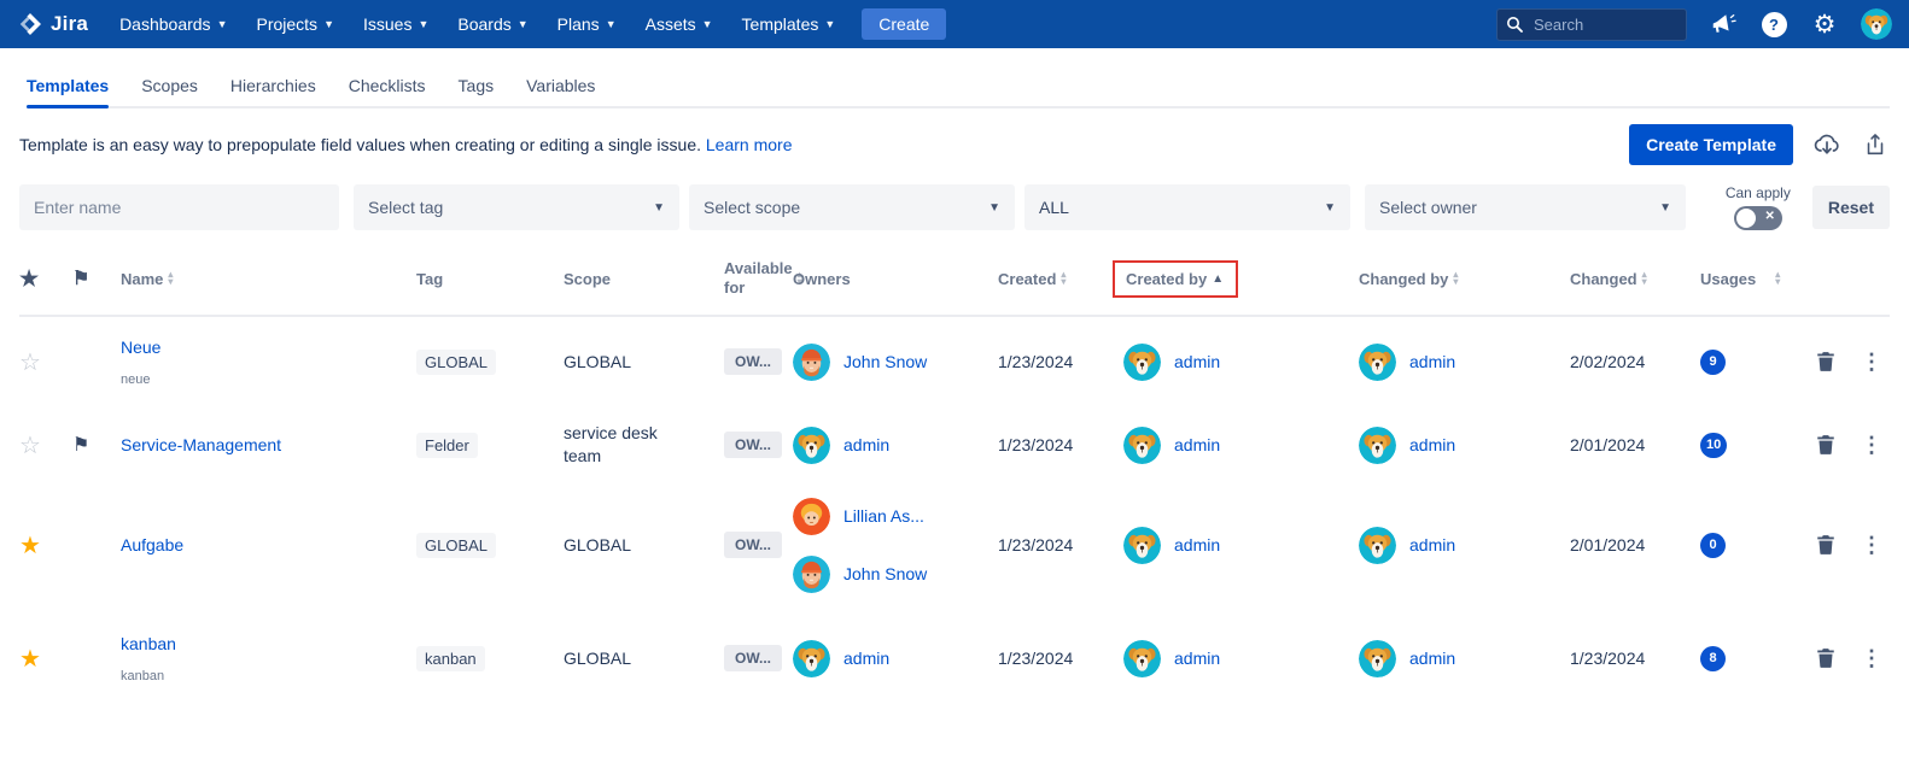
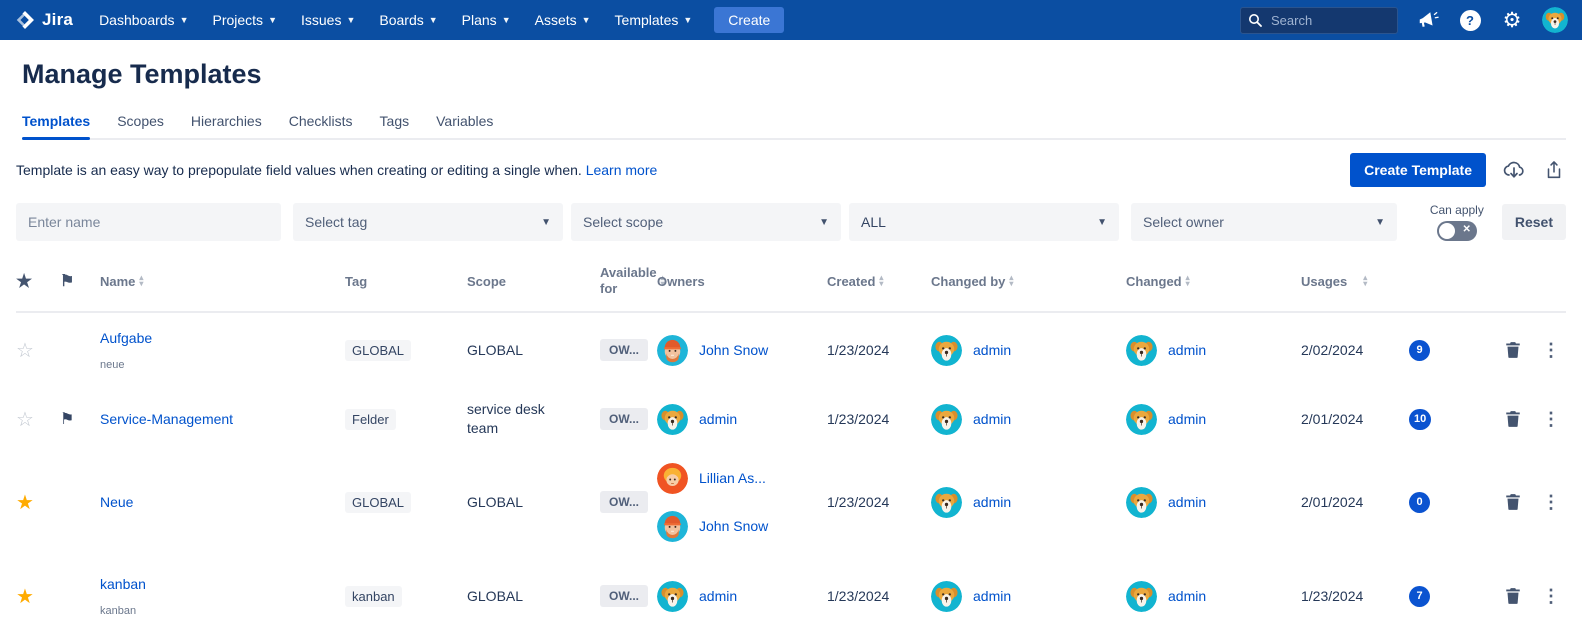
  Jira
  Dashboards
  ▼
  Projects
  ▼
  Issues
  ▼
  Boards
  ▼
  Plans
  ▼
  Assets
  ▼
  Templates
  ▼
  Create
  Search
  ?
  ⚙
+ Manage Templates
  Templates
  Scopes
  Hierarchies
  Checklists
  Tags
  Variables
- Template is an easy way to prepopulate field values when creating or editing a single issue. Learn more
+ Template is an easy way to prepopulate field values when creating or editing a single when. Learn more
  Create Template
  Enter name
  Select tag
  ▼
  Select scope
  ▼
  ALL
  ▼
  Select owner
  ▼
  Can apply
  ✕
  Reset
  ★
  ⚑
  Name
  ▴
  ▾
  Tag
  Scope
  Available for
  ▴
  ▾
  Owners
  Created
  ▴
  ▾
- Created by
- ▲
  Changed by
  ▴
  ▾
  Changed
  ▴
  ▾
  Usages
  ▴
  ▾
  ☆
- Neue
+ Aufgabe
  neue
  GLOBAL
  GLOBAL
  OW...
  John Snow
  1/23/2024
  admin
  admin
  2/02/2024
  9
  ⋮
  ☆
  ⚑
  Service-Management
  Felder
  service desk team
  OW...
  admin
  1/23/2024
  admin
  admin
  2/01/2024
  10
  ⋮
  ★
- Aufgabe
+ Neue
  GLOBAL
  GLOBAL
  OW...
  Lillian As...
  John Snow
  1/23/2024
  admin
  admin
  2/01/2024
  0
  ⋮
  ★
  kanban
  kanban
  kanban
  GLOBAL
  OW...
  admin
  1/23/2024
  admin
  admin
  1/23/2024
- 8
+ 7
  ⋮
